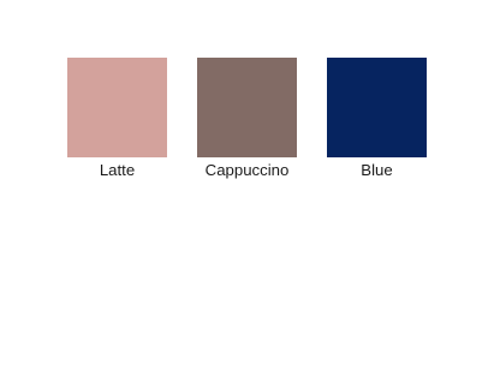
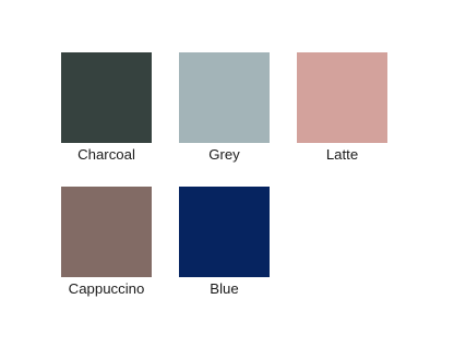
+ Charcoal
+ Grey
  Latte
  Cappuccino
  Blue
